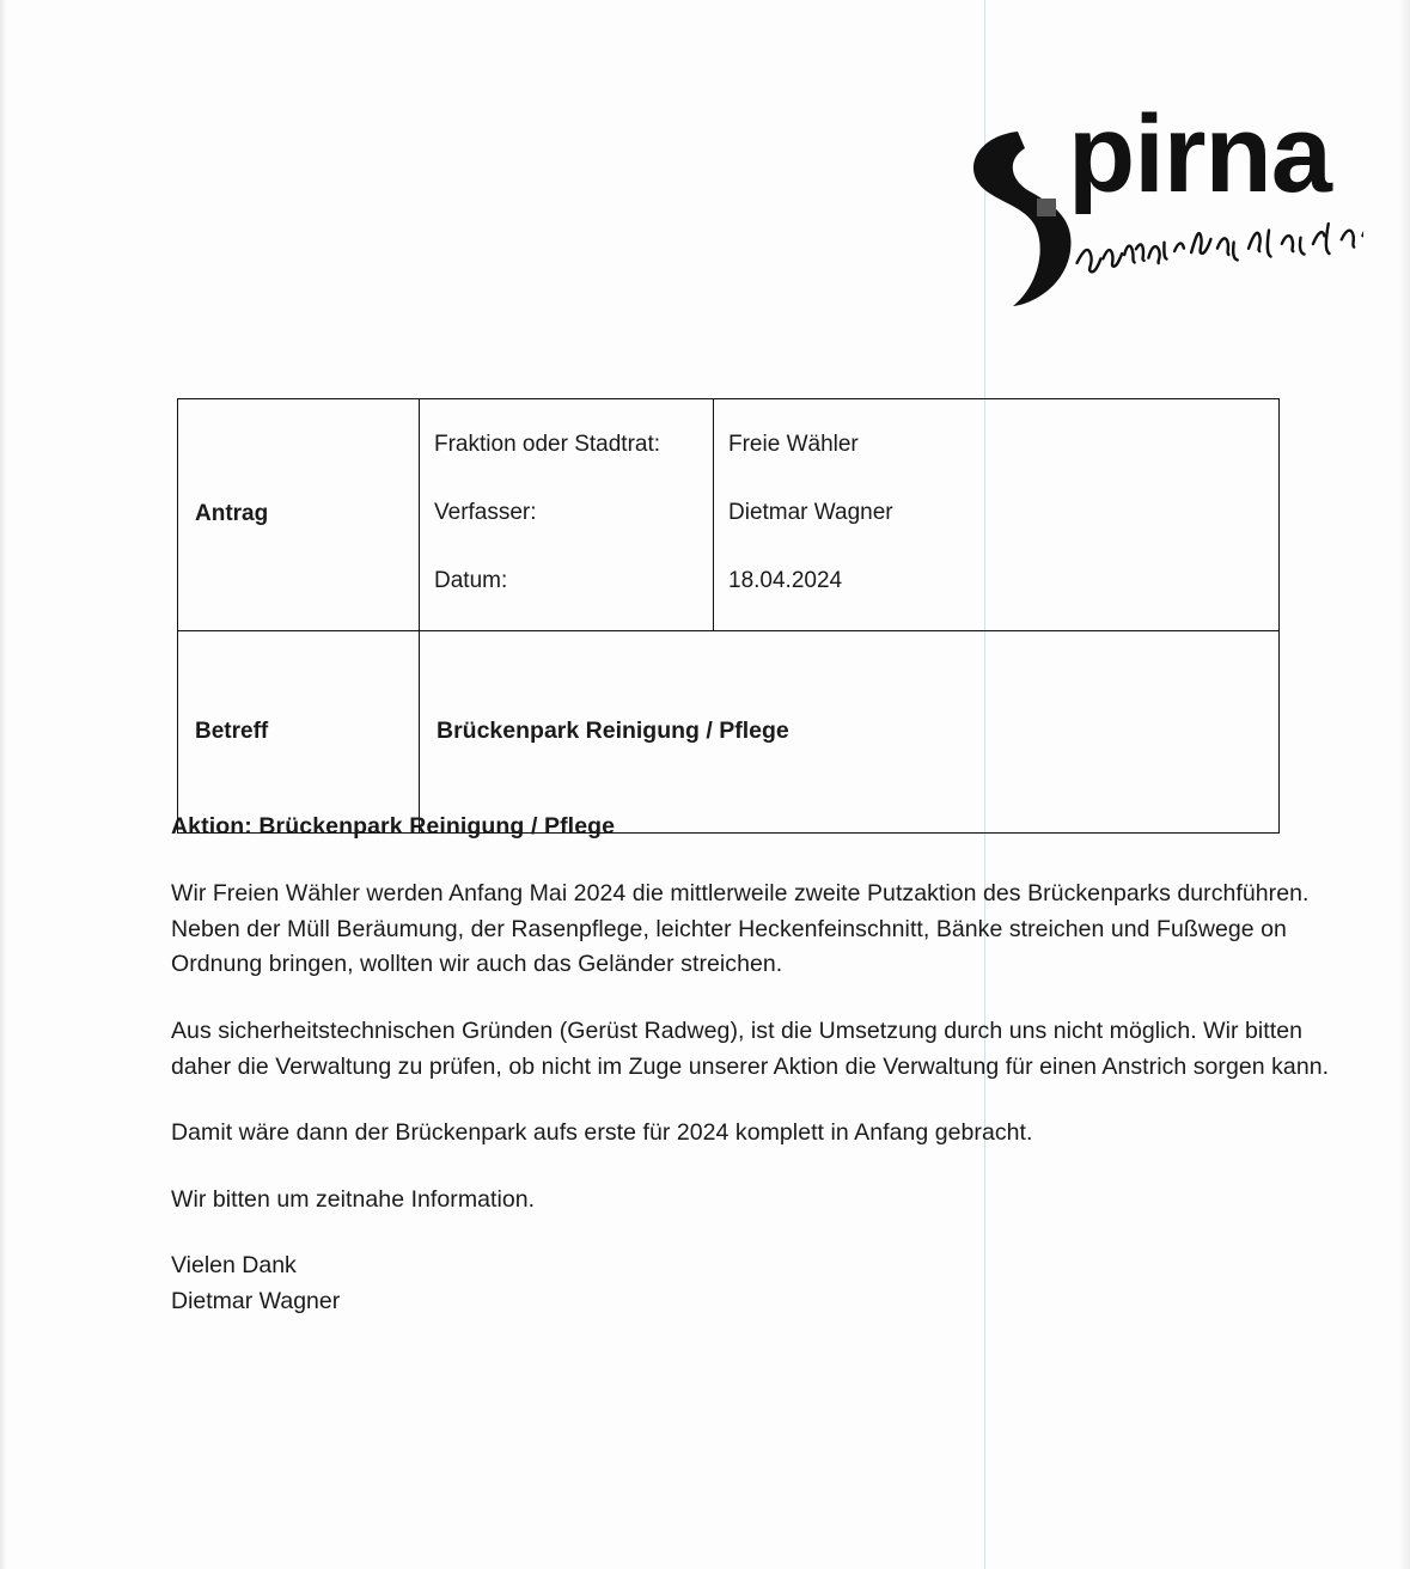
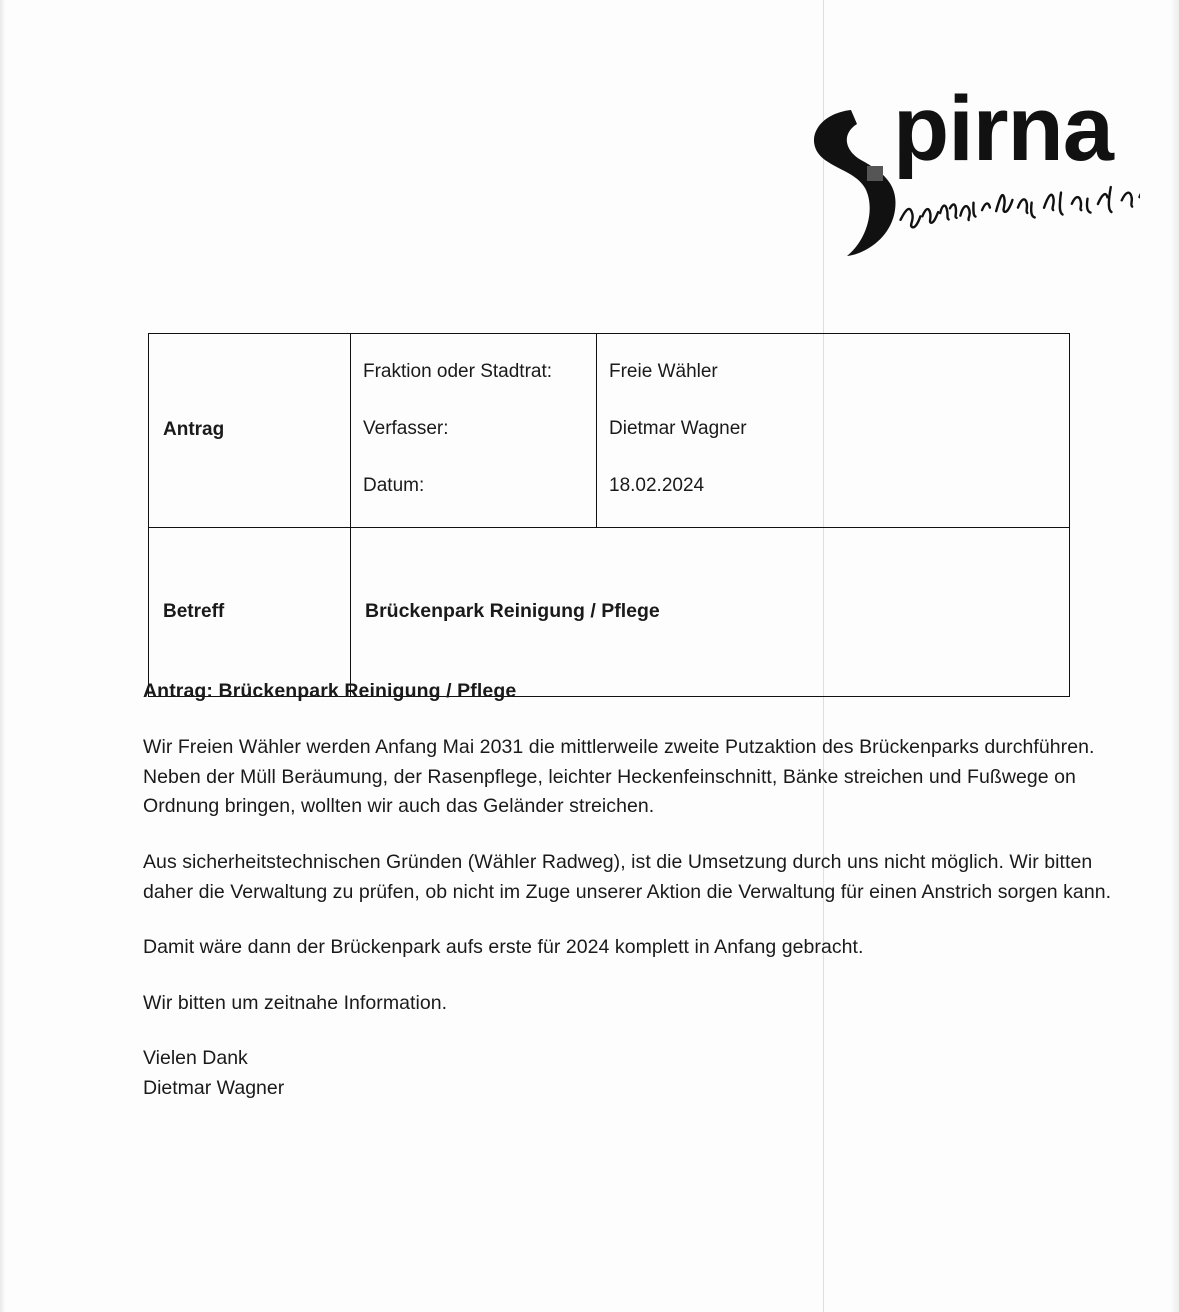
  pirna
- Antrag	Fraktion oder Stadtrat: Verfasser: Datum:	Freie Wähler Dietmar Wagner 18.04.2024
+ Antrag	Fraktion oder Stadtrat: Verfasser: Datum:	Freie Wähler Dietmar Wagner 18.02.2024
  Betreff	Brückenpark Reinigung / Pflege
- Aktion: Brückenpark Reinigung / Pflege
+ Antrag: Brückenpark Reinigung / Pflege
- Wir Freien Wähler werden Anfang Mai 2024 die mittlerweile zweite Putzaktion des Brückenparks durchführen. Neben der Müll Beräumung, der Rasenpflege, leichter Heckenfeinschnitt, Bänke streichen und Fußwege on Ordnung bringen, wollten wir auch das Geländer streichen.
+ Wir Freien Wähler werden Anfang Mai 2031 die mittlerweile zweite Putzaktion des Brückenparks durchführen. Neben der Müll Beräumung, der Rasenpflege, leichter Heckenfeinschnitt, Bänke streichen und Fußwege on Ordnung bringen, wollten wir auch das Geländer streichen.
- Aus sicherheitstechnischen Gründen (Gerüst Radweg), ist die Umsetzung durch uns nicht möglich. Wir bitten daher die Verwaltung zu prüfen, ob nicht im Zuge unserer Aktion die Verwaltung für einen Anstrich sorgen kann.
+ Aus sicherheitstechnischen Gründen (Wähler Radweg), ist die Umsetzung durch uns nicht möglich. Wir bitten daher die Verwaltung zu prüfen, ob nicht im Zuge unserer Aktion die Verwaltung für einen Anstrich sorgen kann.
  Damit wäre dann der Brückenpark aufs erste für 2024 komplett in Anfang gebracht.
  Wir bitten um zeitnahe Information.
  Vielen Dank
  Dietmar Wagner
